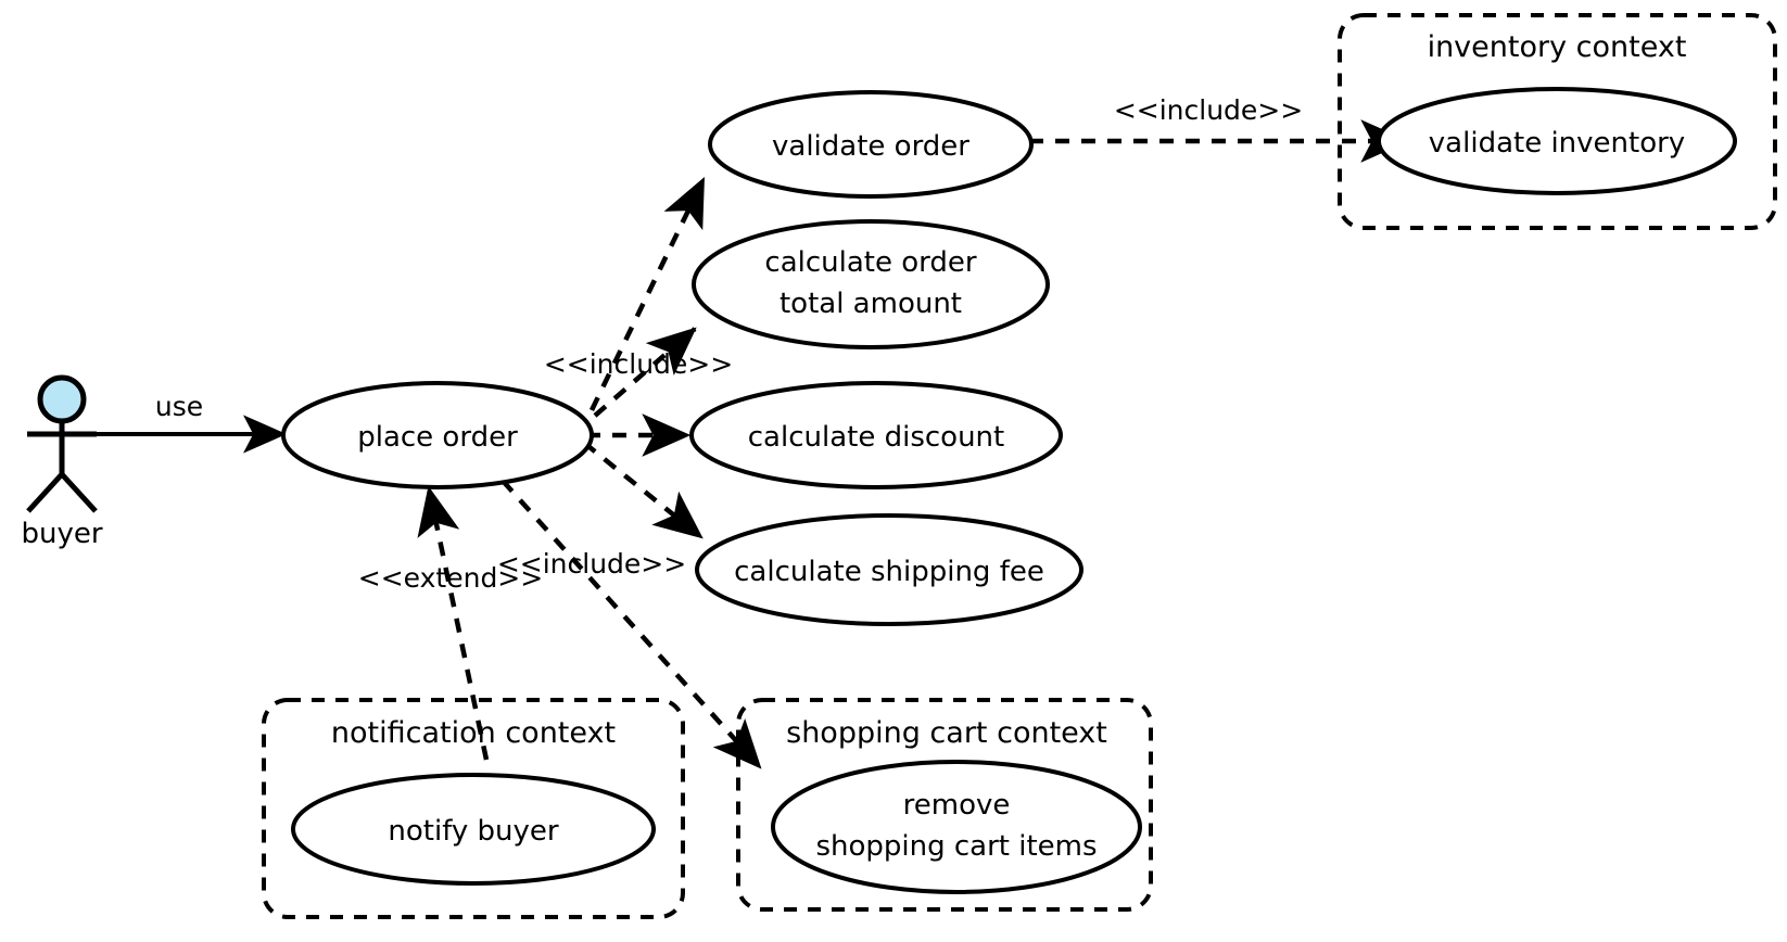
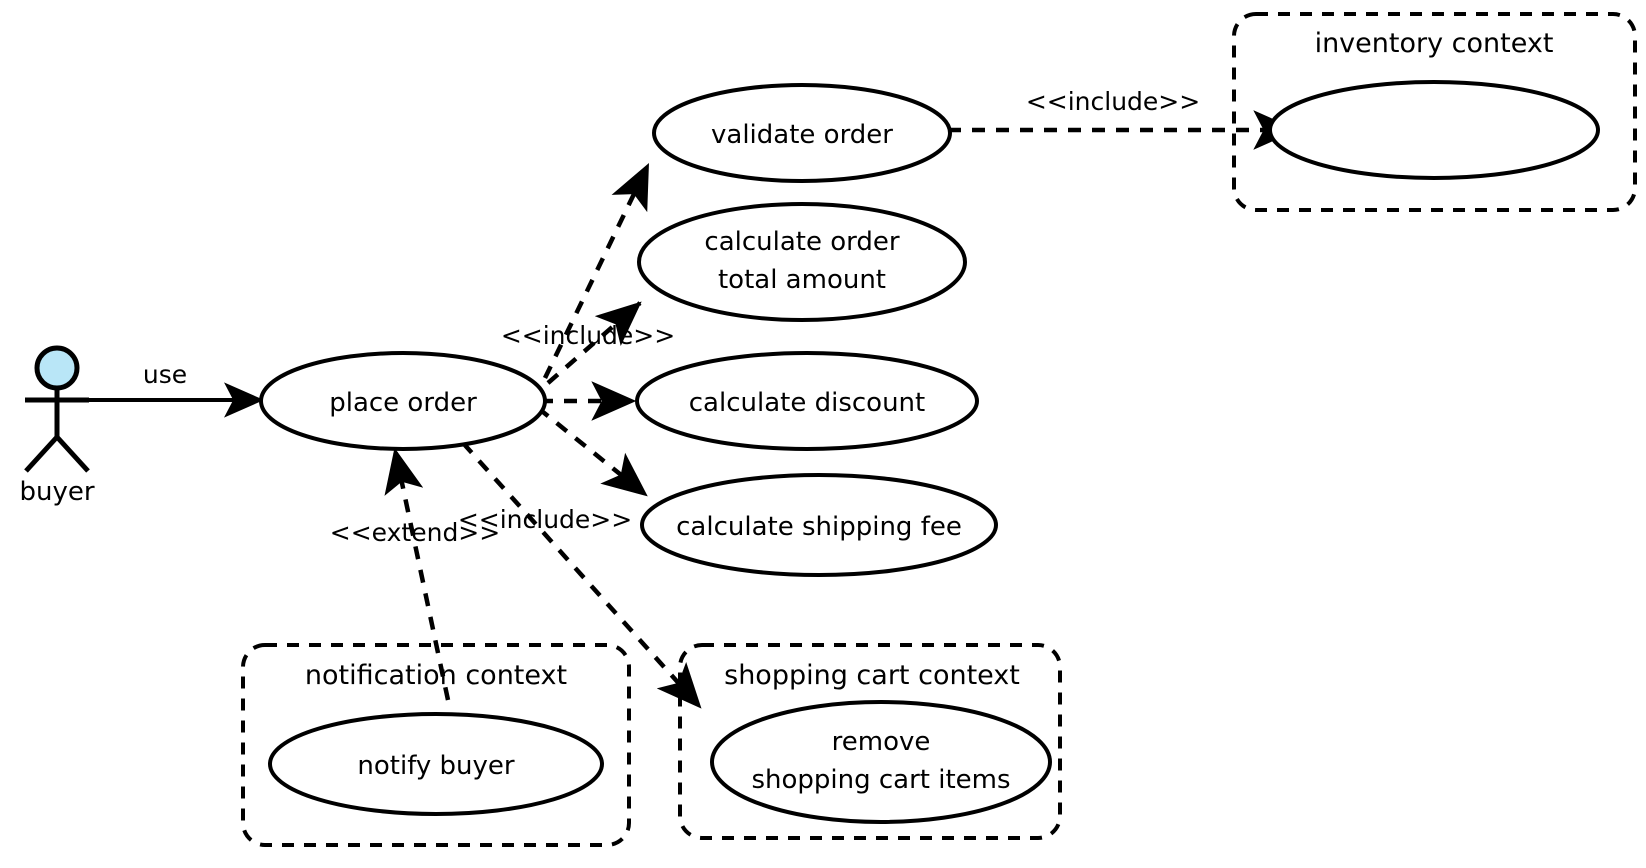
  inventory context
  notification context
  shopping cart context
  use
  <<include>>
  <<include>>
  <<extend>>
  <<include>>
  place order
  validate order
  calculate order
  total amount
  calculate discount
  calculate shipping fee
- validate inventory
  notify buyer
  remove
  shopping cart items
  buyer
